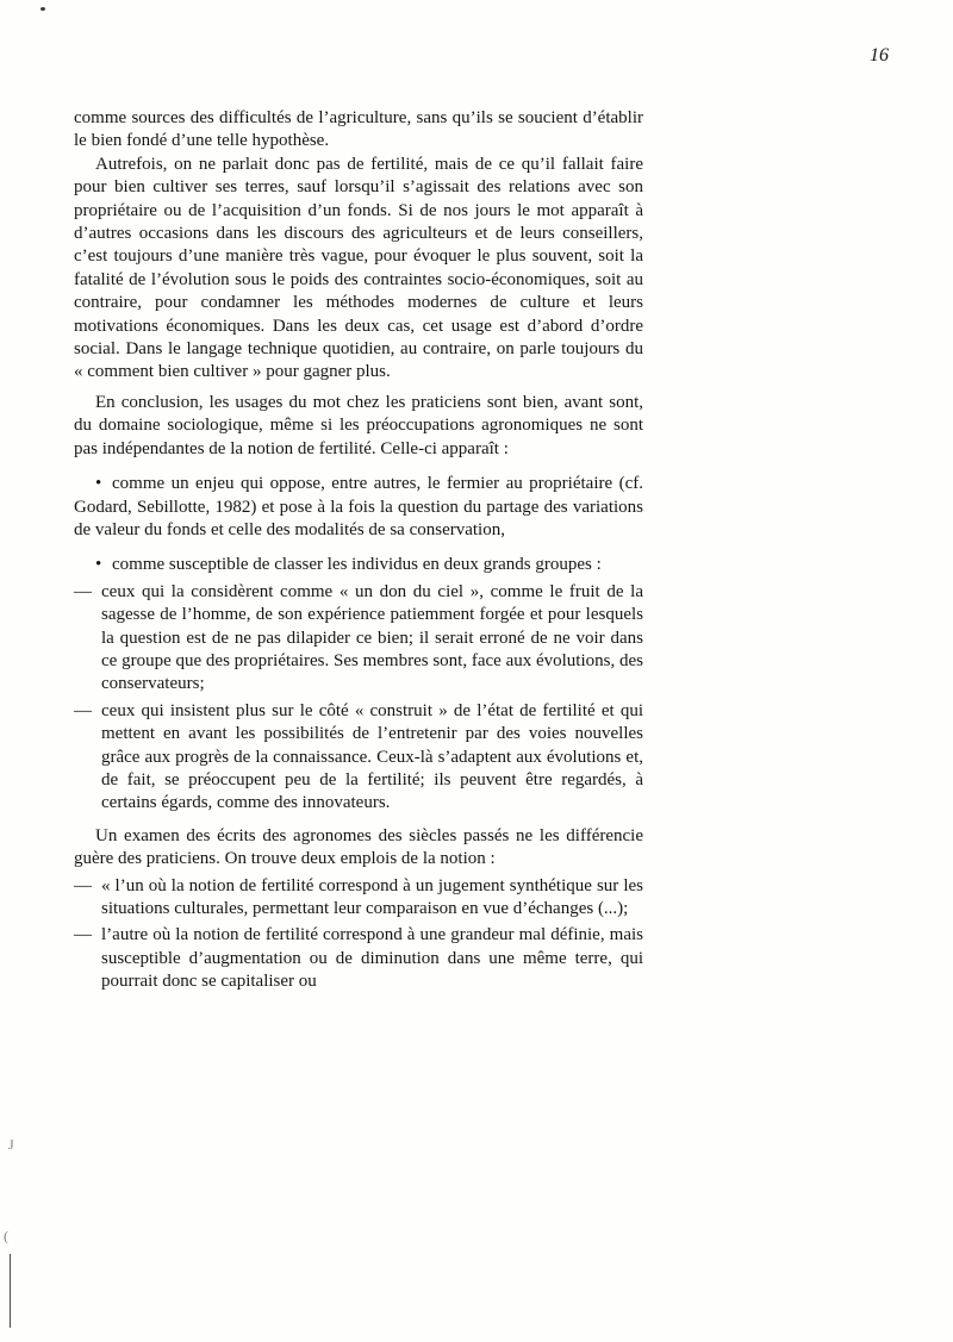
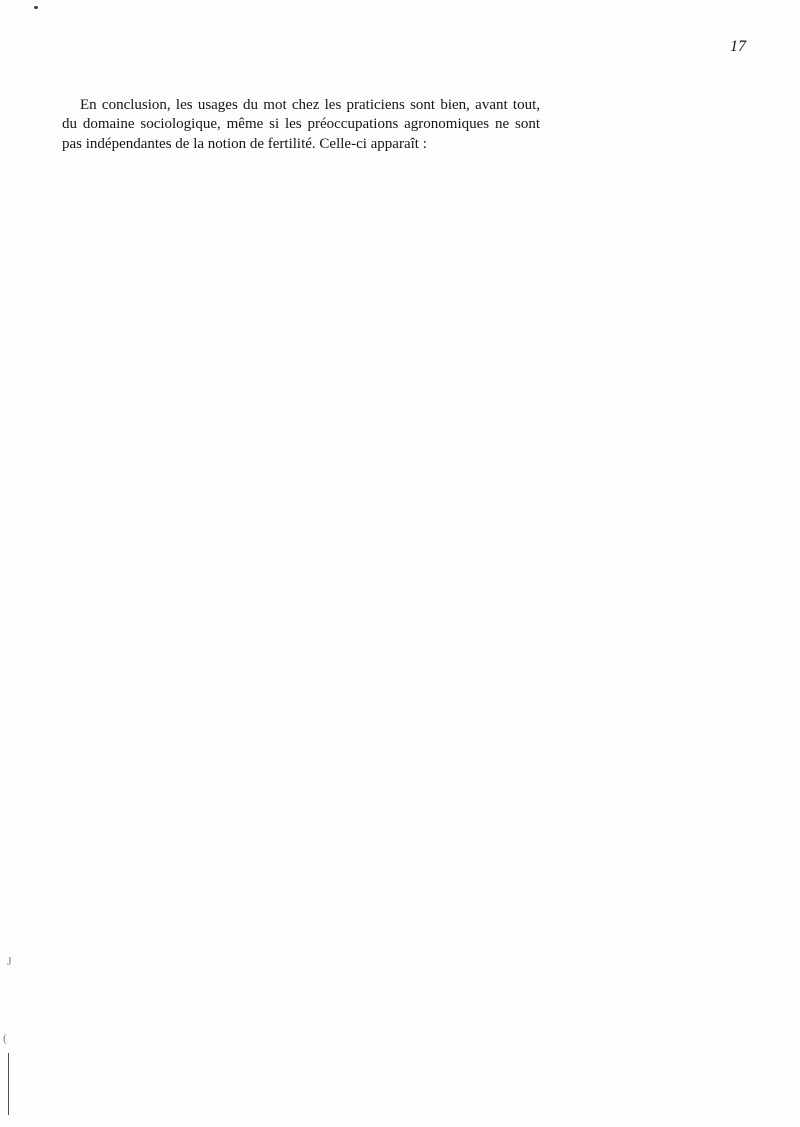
- 16
+ 17
- comme sources des difficultés de l’agriculture, sans qu’ils se soucient d’établir le bien fondé d’une telle hypothèse.
- Autrefois, on ne parlait donc pas de fertilité, mais de ce qu’il fallait faire pour bien cultiver ses terres, sauf lorsqu’il s’agissait des relations avec son propriétaire ou de l’acquisition d’un fonds. Si de nos jours le mot apparaît à d’autres occasions dans les discours des agriculteurs et de leurs conseillers, c’est toujours d’une manière très vague, pour évoquer le plus souvent, soit la fatalité de l’évolution sous le poids des contraintes socio-économiques, soit au contraire, pour condamner les méthodes modernes de culture et leurs motivations économiques. Dans les deux cas, cet usage est d’abord d’ordre social. Dans le langage technique quotidien, au contraire, on parle toujours du « comment bien cultiver » pour gagner plus.
- En conclusion, les usages du mot chez les praticiens sont bien, avant sont, du domaine sociologique, même si les préoccupations agronomiques ne sont pas indépendantes de la notion de fertilité. Celle-ci apparaît :
+ En conclusion, les usages du mot chez les praticiens sont bien, avant tout, du domaine sociologique, même si les préoccupations agronomiques ne sont pas indépendantes de la notion de fertilité. Celle-ci apparaît :
- • comme un enjeu qui oppose, entre autres, le fermier au propriétaire (cf. Godard, Sebillotte, 1982) et pose à la fois la question du partage des variations de valeur du fonds et celle des modalités de sa conservation,
- • comme susceptible de classer les individus en deux grands groupes :
- — ceux qui la considèrent comme « un don du ciel », comme le fruit de la sagesse de l’homme, de son expérience patiemment forgée et pour lesquels la question est de ne pas dilapider ce bien; il serait erroné de ne voir dans ce groupe que des propriétaires. Ses membres sont, face aux évolutions, des conservateurs;
- — ceux qui insistent plus sur le côté « construit » de l’état de fertilité et qui mettent en avant les possibilités de l’entretenir par des voies nouvelles grâce aux progrès de la connaissance. Ceux-là s’adaptent aux évolutions et, de fait, se préoccupent peu de la fertilité; ils peuvent être regardés, à certains égards, comme des innovateurs.
- Un examen des écrits des agronomes des siècles passés ne les différencie guère des praticiens. On trouve deux emplois de la notion :
- — « l’un où la notion de fertilité correspond à un jugement synthétique sur les situations culturales, permettant leur comparaison en vue d’échanges (...);
- — l’autre où la notion de fertilité correspond à une grandeur mal définie, mais susceptible d’augmentation ou de diminution dans une même terre, qui pourrait donc se capitaliser ou
  J
  (
